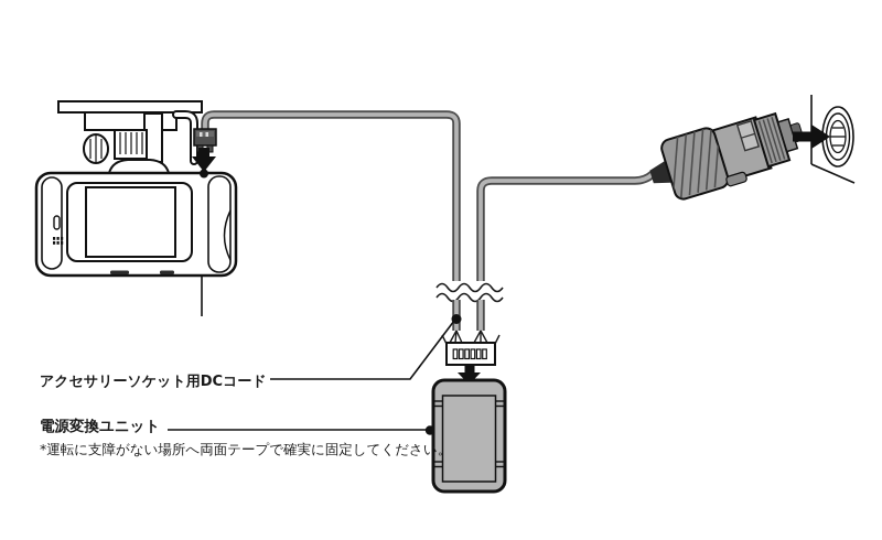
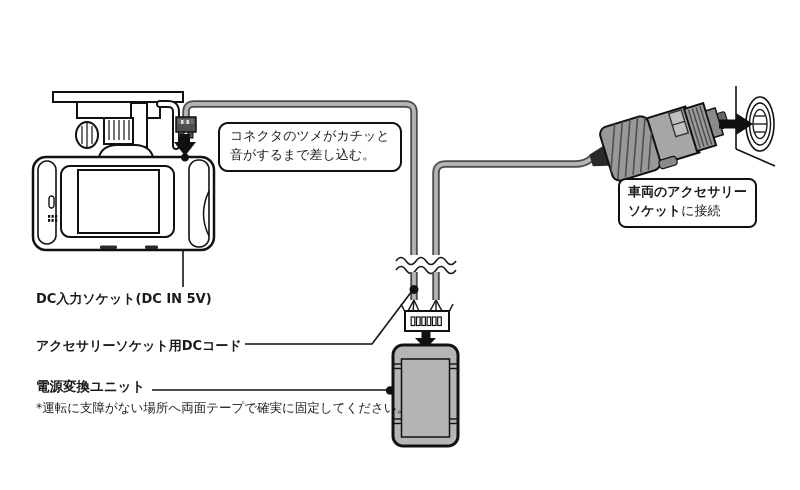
+ コネクタのツメがカチッと
+ 音がするまで差し込む。
+ 車両のアクセサリー
+ ソケットに接続
+ DC入力ソケット(DC IN 5V)
  アクセサリーソケット用DCコード
  電源変換ユニット
  *運転に支障がない場所へ両面テープで確実に固定してください。
